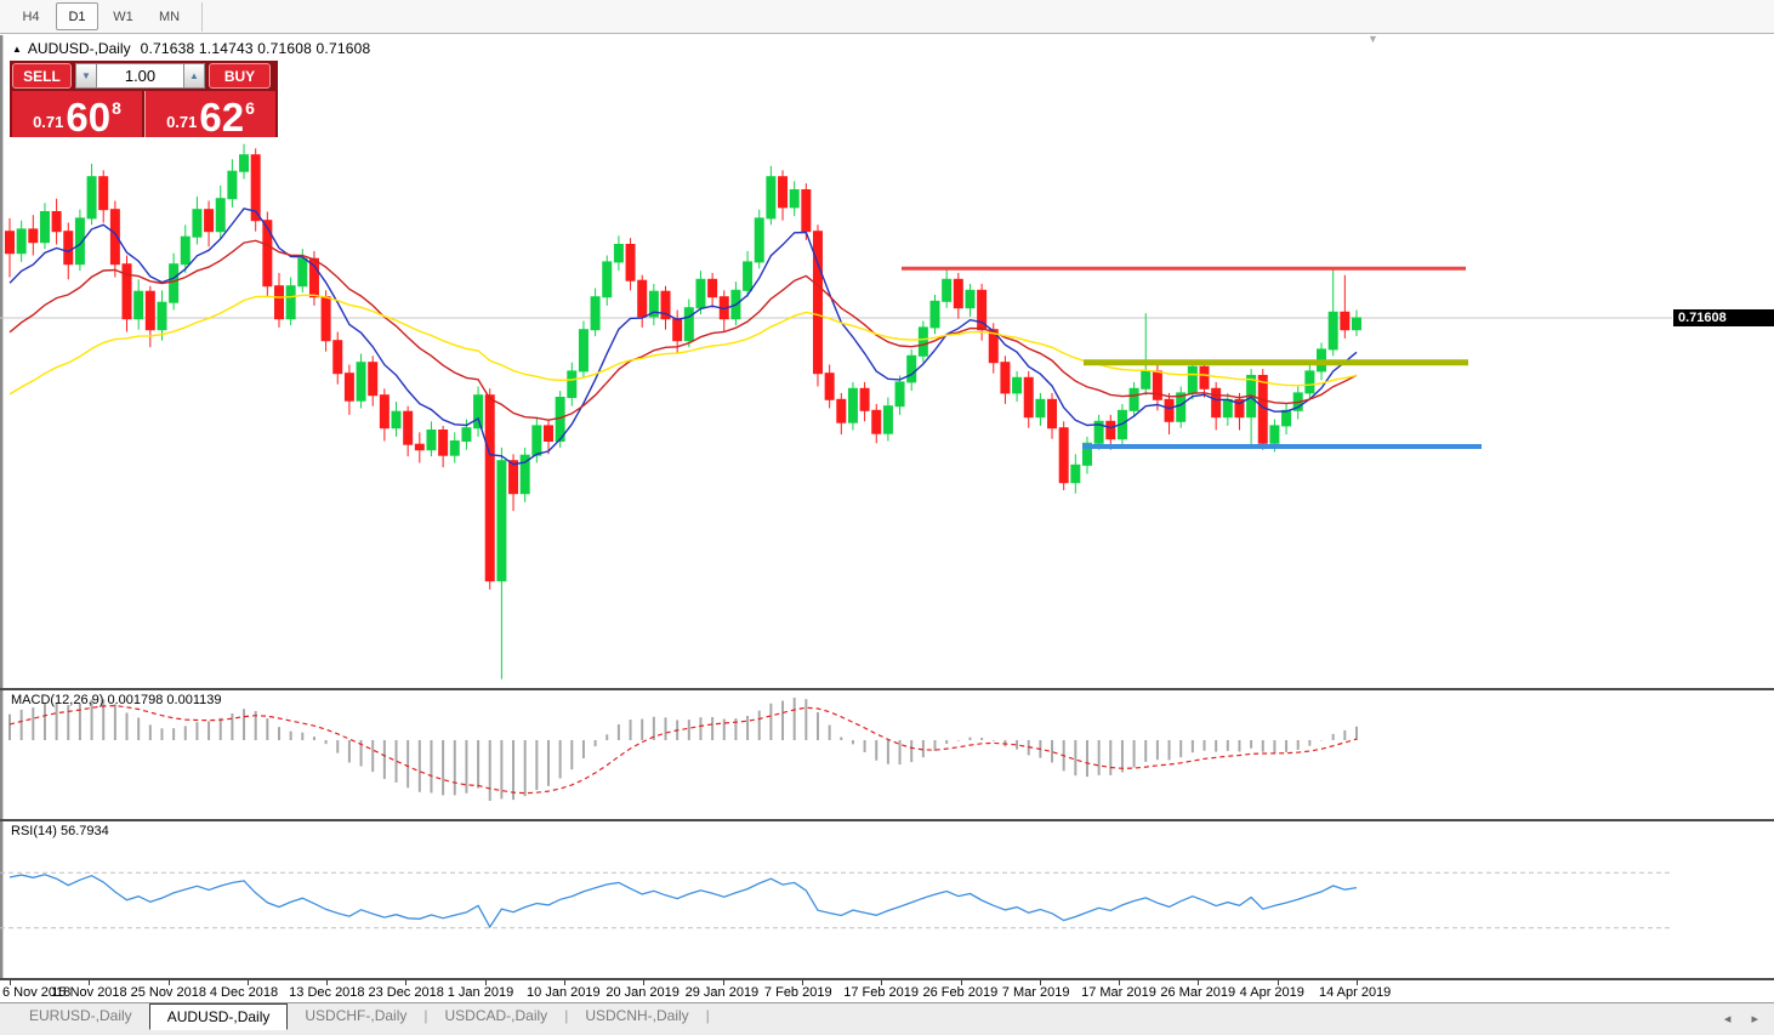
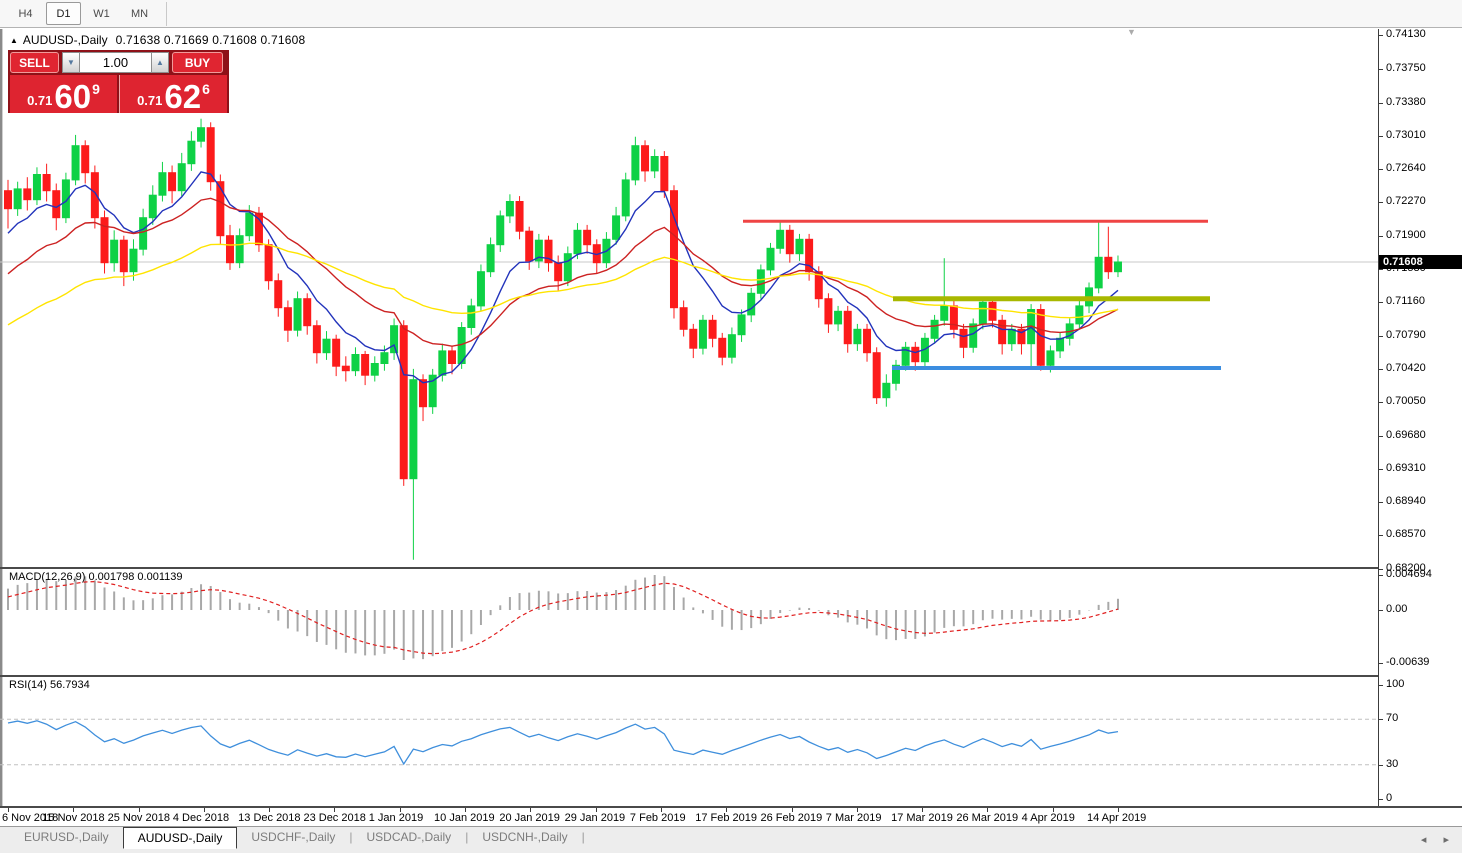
  H4
  D1
  W1
  MN
  ▲
  AUDUSD-,Daily
- 0.71638 1.14743 0.71608 0.71608
+ 0.71638 0.71669 0.71608 0.71608
  ▼
  SELL
  ▼
  1.00
  ▲
  BUY
  0.71
  60
- 8
+ 9
  0.71
  62
  6
  MACD(12,26,9) 0.001798 0.001139
  RSI(14) 56.7934
+ 0.74130
+ 0.73750
+ 0.73380
+ 0.73010
+ 0.72640
+ 0.72270
+ 0.71900
+ 0.71160
+ 0.70790
+ 0.70420
+ 0.70050
+ 0.69680
+ 0.69310
+ 0.68940
+ 0.68570
+ 0.68200
+ 0.004694
+ 0.00
+ -0.00639
+ 100
+ 70
+ 30
+ 0
  0.71608
  6 Nov 2018
  15 Nov 2018
  25 Nov 2018
  4 Dec 2018
  13 Dec 2018
  23 Dec 2018
  1 Jan 2019
  10 Jan 2019
  20 Jan 2019
  29 Jan 2019
  7 Feb 2019
  17 Feb 2019
  26 Feb 2019
  7 Mar 2019
  17 Mar 2019
  26 Mar 2019
  4 Apr 2019
  14 Apr 2019
  EURUSD-,Daily
  AUDUSD-,Daily
  USDCHF-,Daily
  |
  USDCAD-,Daily
  |
  USDCNH-,Daily
  |
  ◂ ▸
